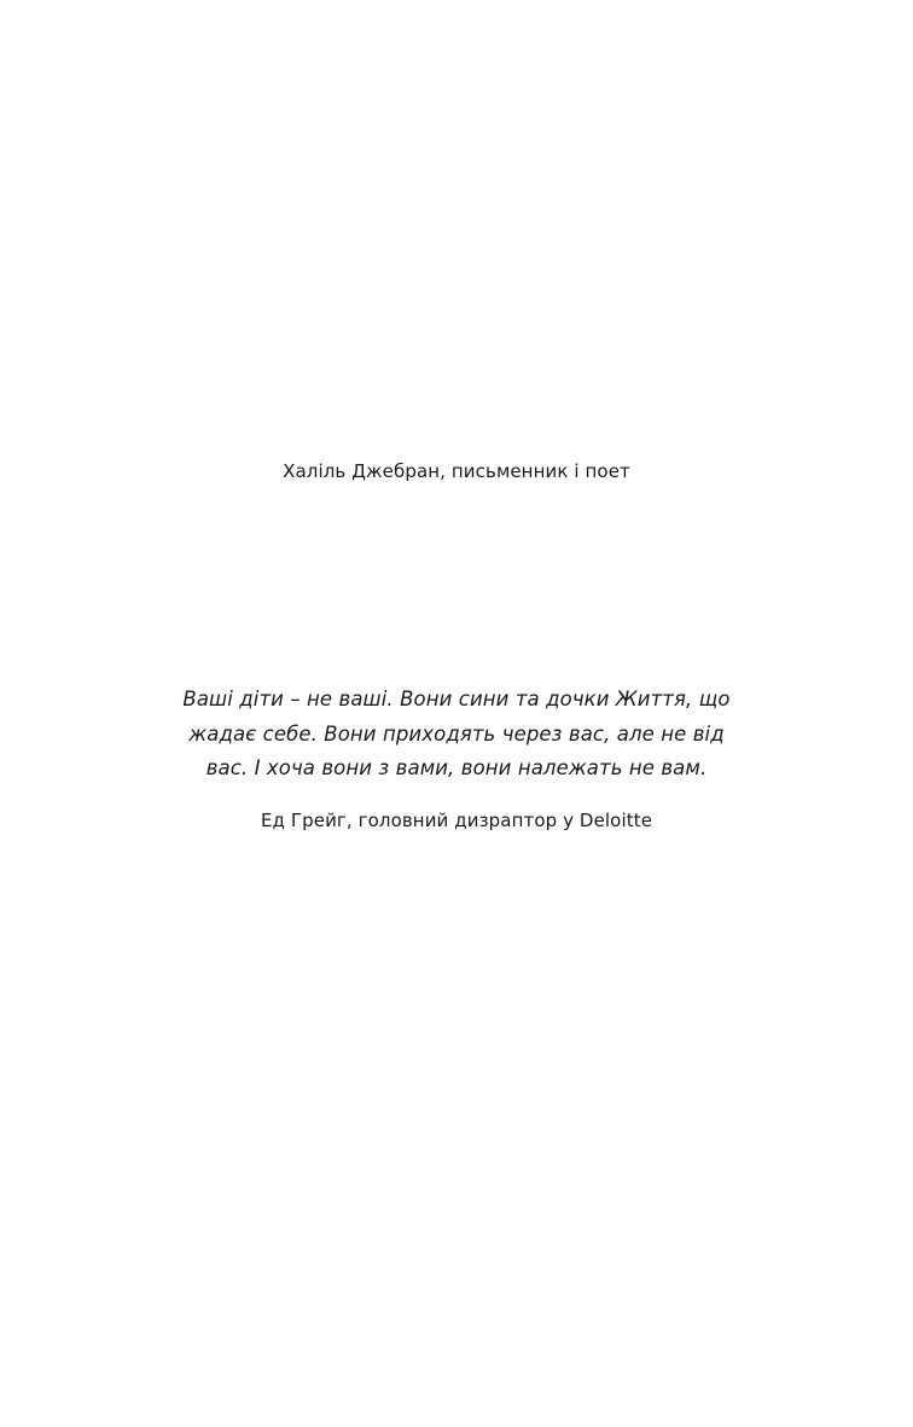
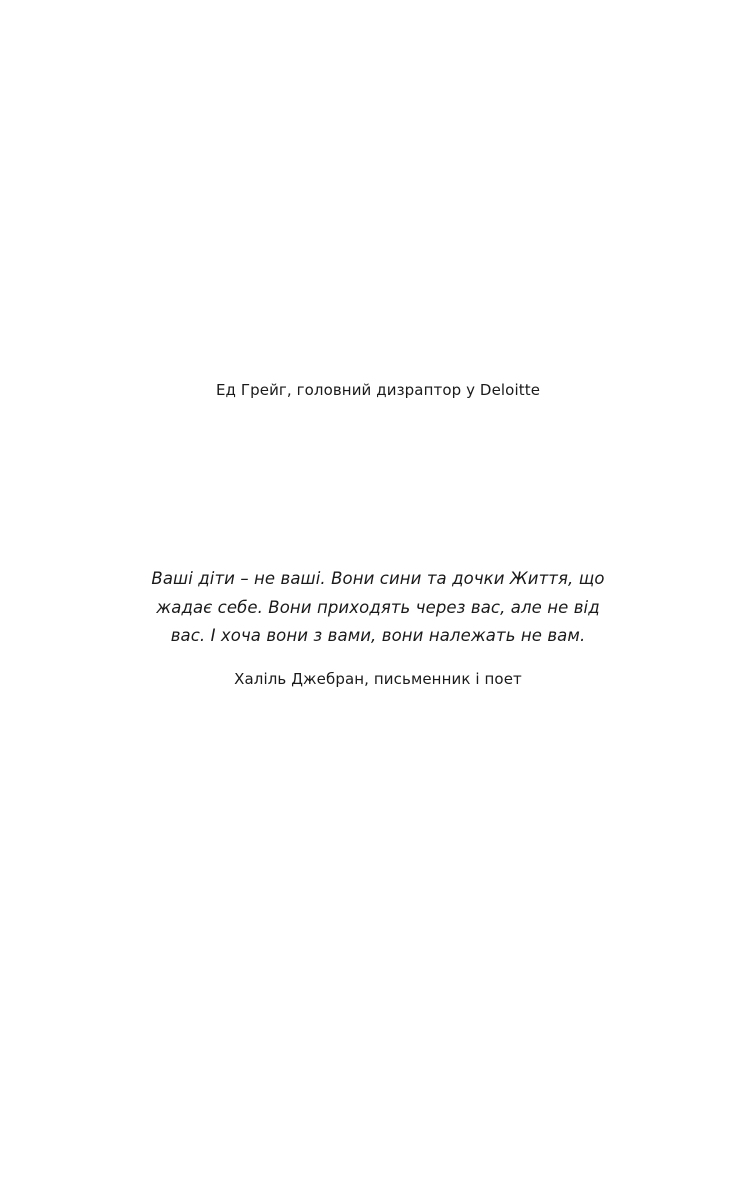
- Халіль Джебран, письменник і поет
+ Ед Грейг, головний дизраптор у Deloitte
  Ваші діти – не ваші. Вони сини та дочки Життя, що жадає себе. Вони приходять через вас, але не від вас. І хоча вони з вами, вони належать не вам.
- Ед Грейг, головний дизраптор у Deloitte
+ Халіль Джебран, письменник і поет
